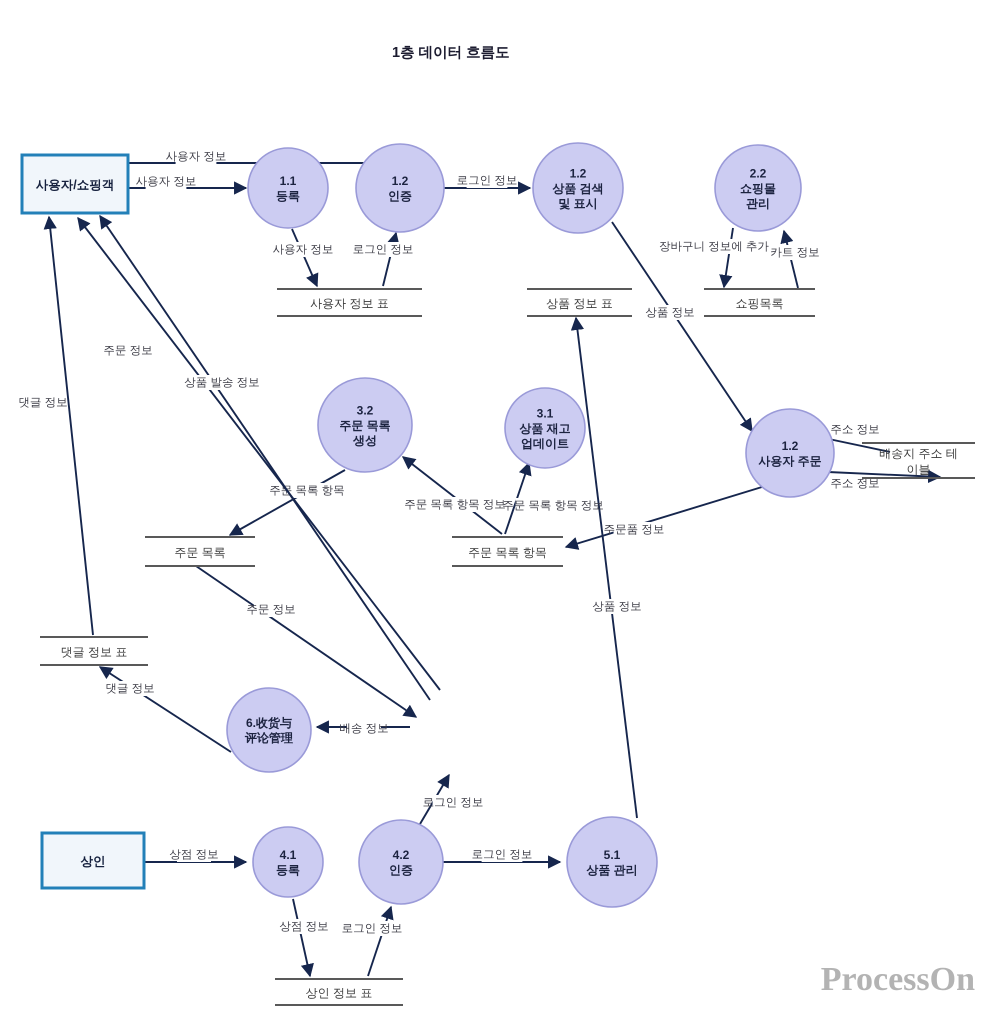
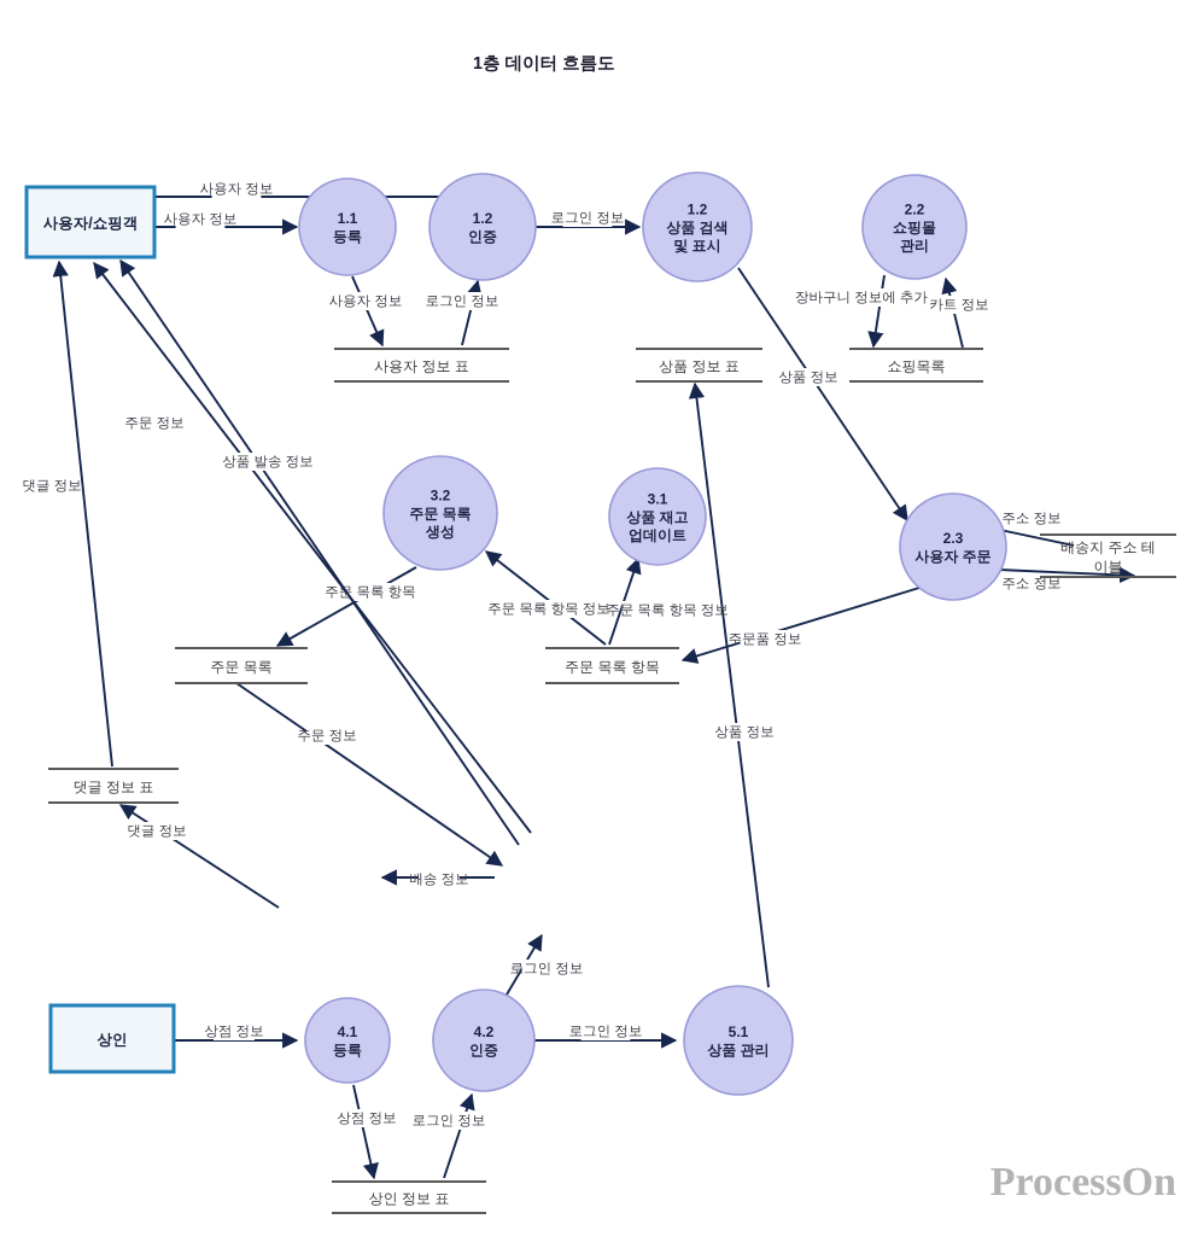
  1층 데이터 흐름도
  사용자 정보
  사용자 정보
  로그인 정보
  사용자 정보
  로그인 정보
  장바구니 정보에 추가
  카트 정보
  상품 정보
  주소 정보
  주소 정보
  주문품 정보
  상품 정보
  주문 목록 항목 정보
  주문 목록 항목 정보
  주 목록 항목
  주문 정보
  주문 정보
  상품 발송 정보
  배송 정보
  댓글 정보
  댓글 정보
  로그인 정보
  상점 정보
  상점 정보
  로그인 정보
  로그인 정보
  사용자 정보 표
  상품 정보 표
  쇼핑목록
  배송지 주소 테이블
  주문 목록
  주문 목록 항목
  댓글 정보 표
  상인 정보 표
  1.1 등록
  1.2 인증
  1.2 상품 검색및 표시
  2.2 쇼핑몰관리
  3.2 주문 목록생성
  3.1 상품 재고업데이트
- 1.2 사용자 주문
+ 2.3 사용자 주문
- 6.收货与评论管理
  4.1 등록
  4.2 인증
  5.1 상품 관리
  사용자/쇼핑객
  상인
  ProcessOn
